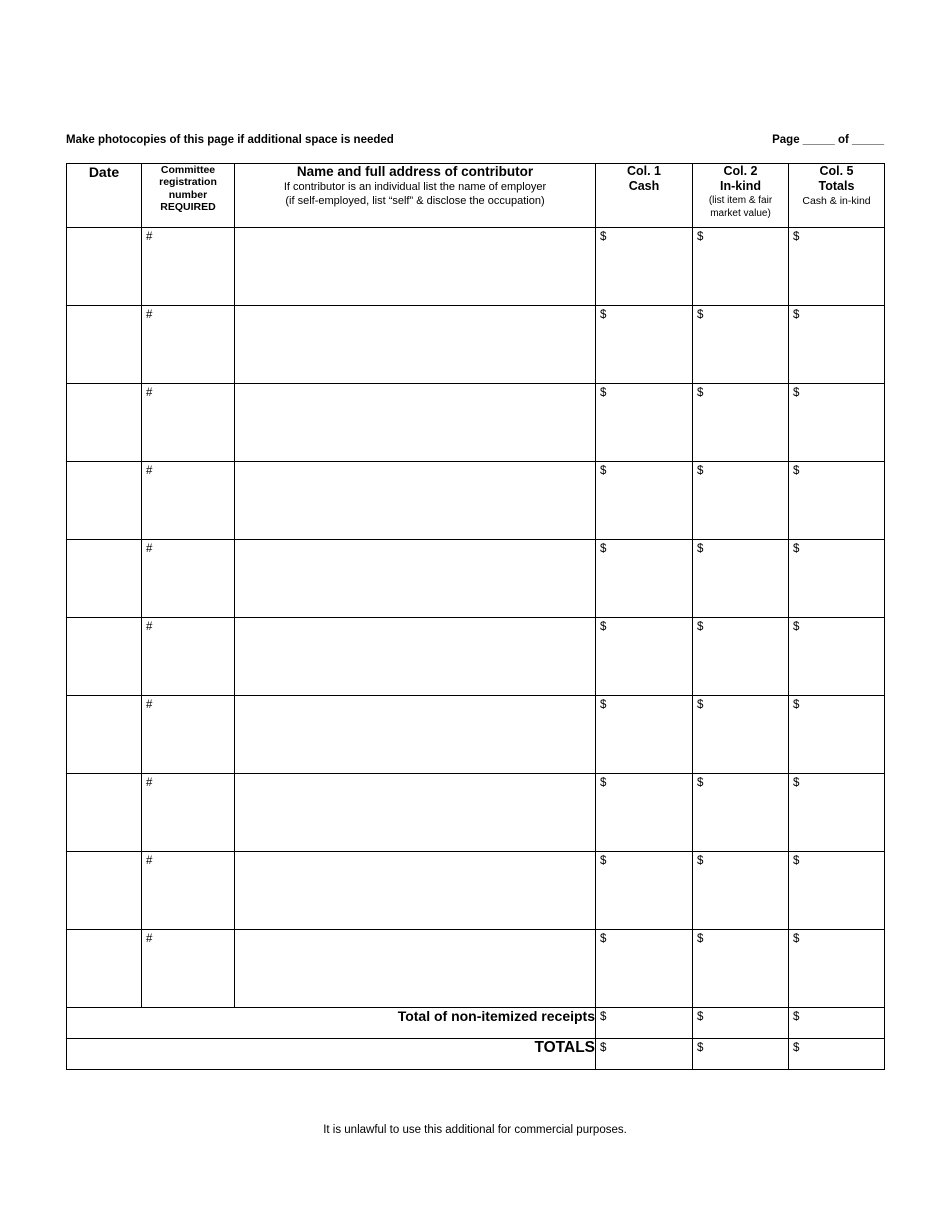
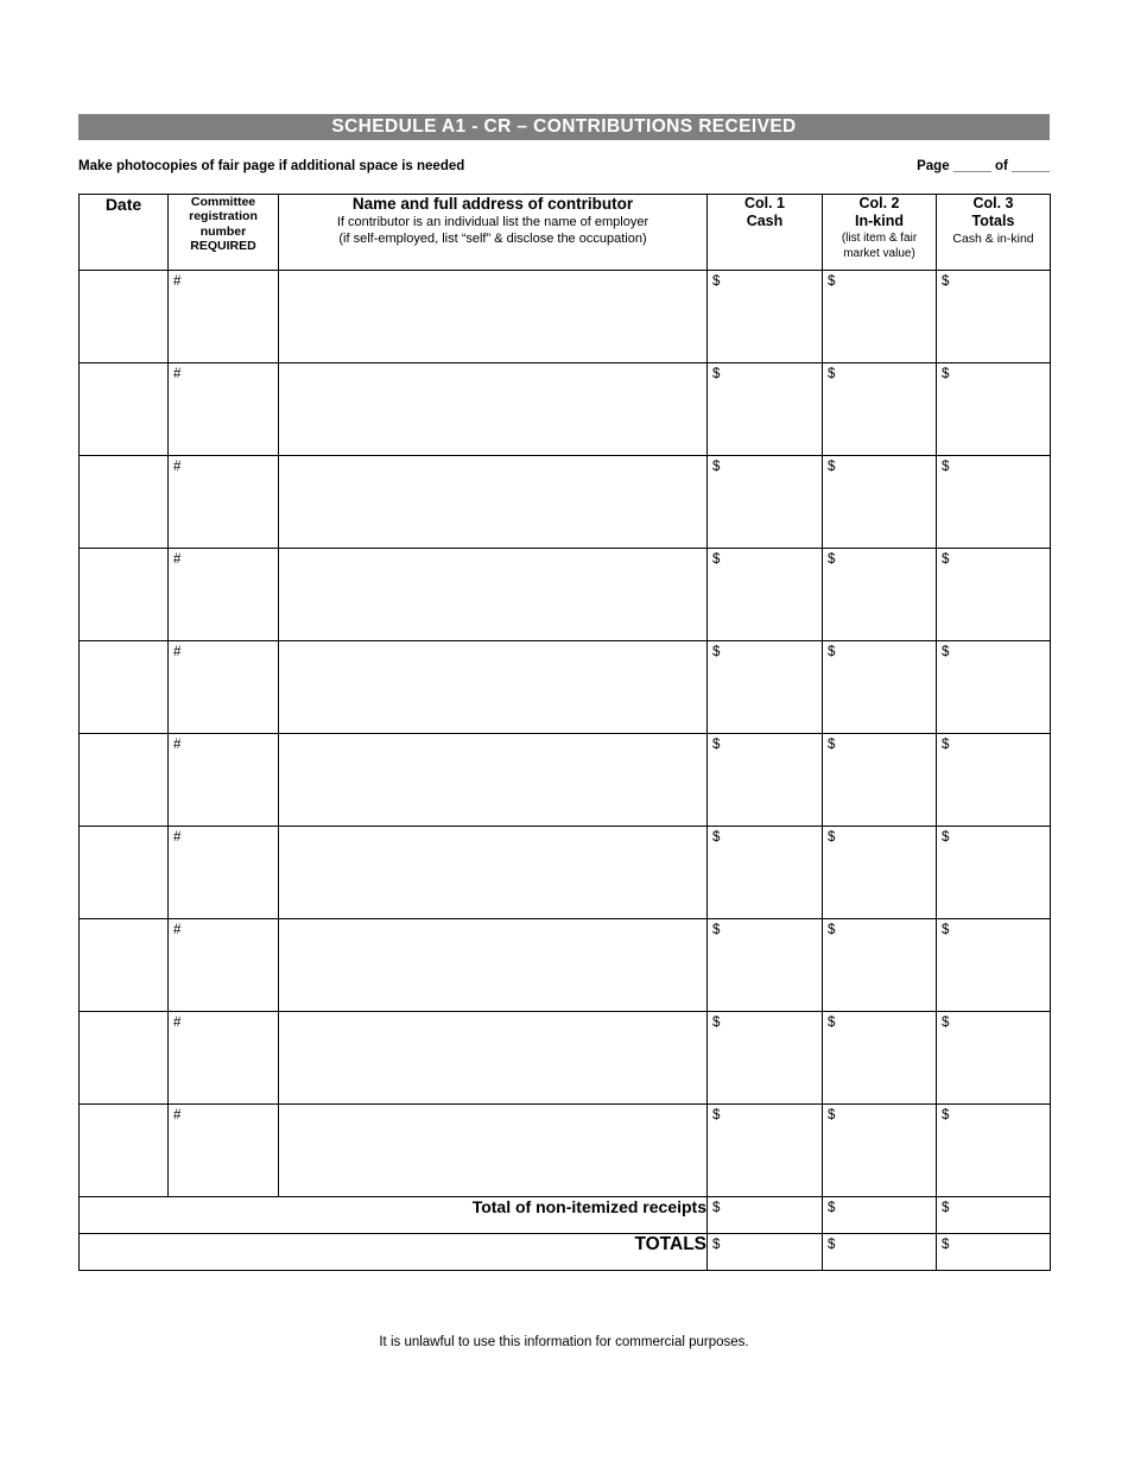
+ SCHEDULE A1 - CR – CONTRIBUTIONS RECEIVED
- Make photocopies of this page if additional space is needed
+ Make photocopies of fair page if additional space is needed
  Page _____ of _____
- Date	Committee registration number REQUIRED	Name and full address of contributor If contributor is an individual list the name of employer (if self-employed, list “self” & disclose the occupation)	Col. 1 Cash	Col. 2 In-kind (list item & fair market value)	Col. 5 Totals Cash & in-kind
+ Date	Committee registration number REQUIRED	Name and full address of contributor If contributor is an individual list the name of employer (if self-employed, list “self” & disclose the occupation)	Col. 1 Cash	Col. 2 In-kind (list item & fair market value)	Col. 3 Totals Cash & in-kind
  	#		$	$	$
  	#		$	$	$
  	#		$	$	$
  	#		$	$	$
  	#		$	$	$
  	#		$	$	$
  	#		$	$	$
  	#		$	$	$
  	#		$	$	$
  	#		$	$	$
  Total of non-itemized receipts	$	$	$
  TOTALS	$	$	$
- It is unlawful to use this additional for commercial purposes.
+ It is unlawful to use this information for commercial purposes.
